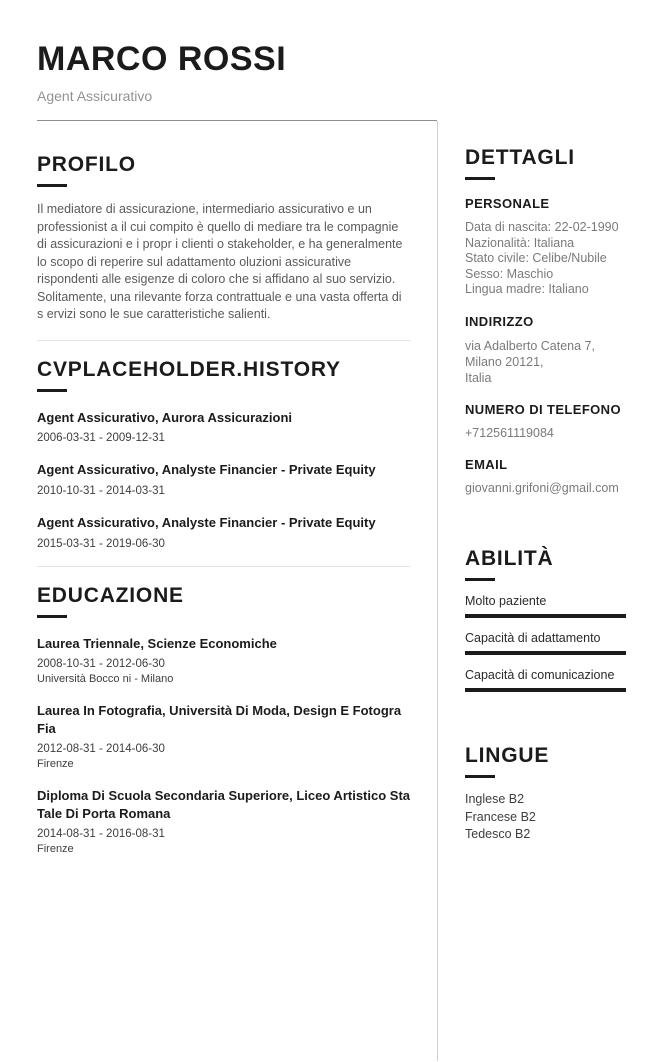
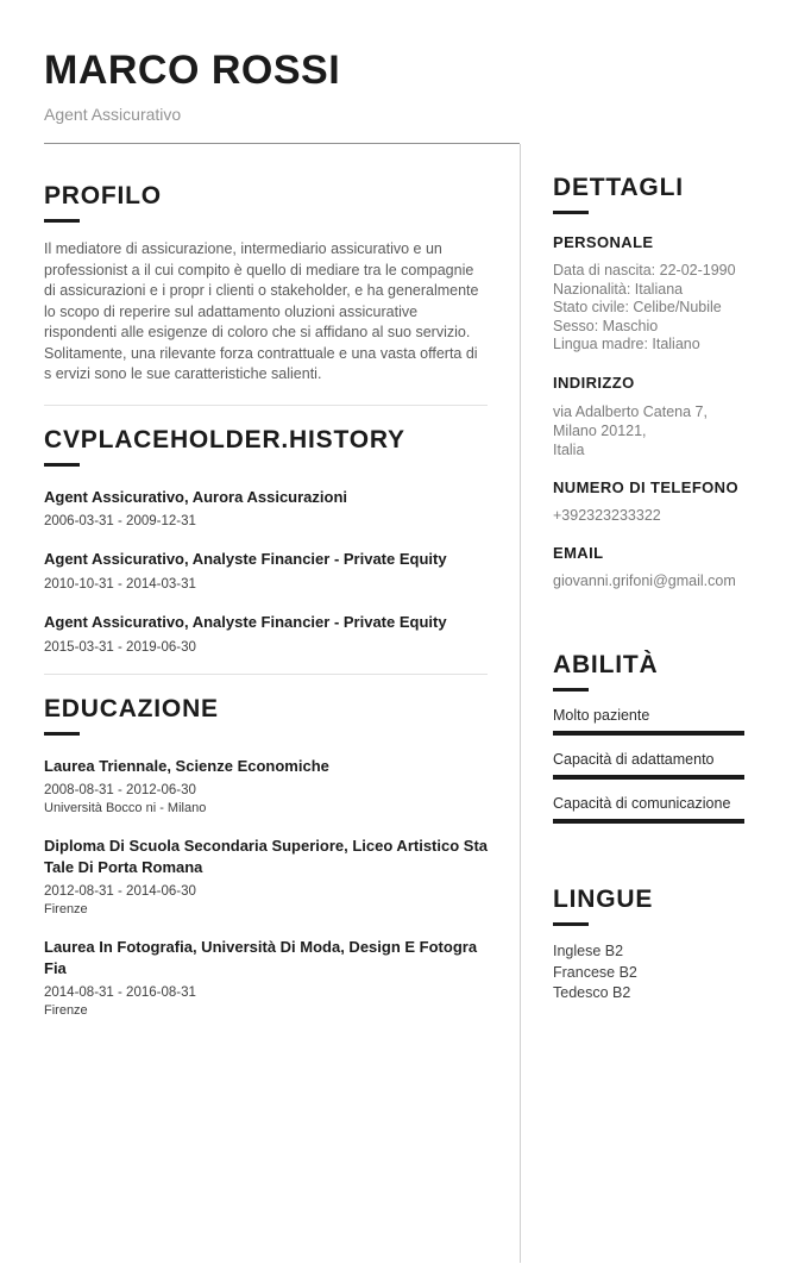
  MARCO ROSSI
  Agent Assicurativo
  PROFILO
  Il mediatore di assicurazione, intermediario assicurativo e un professionist a il cui compito è quello di mediare tra le compagnie di assicurazioni e i propr i clienti o stakeholder, e ha generalmente lo scopo di reperire sul adattamento oluzioni assicurative rispondenti alle esigenze di coloro che si affidano al suo servizio. Solitamente, una rilevante forza contrattuale e una vasta offerta di s ervizi sono le sue caratteristiche salienti.
  CVPLACEHOLDER.HISTORY
  Agent Assicurativo, Aurora Assicurazioni
  2006-03-31 - 2009-12-31
  Agent Assicurativo, Analyste Financier - Private Equity
  2010-10-31 - 2014-03-31
  Agent Assicurativo, Analyste Financier - Private Equity
  2015-03-31 - 2019-06-30
  EDUCAZIONE
  Laurea Triennale, Scienze Economiche
- 2008-10-31 - 2012-06-30
+ 2008-08-31 - 2012-06-30
  Università Bocco ni - Milano
- Laurea In Fotografia, Università Di Moda, Design E Fotogra Fia
+ Diploma Di Scuola Secondaria Superiore, Liceo Artistico Sta Tale Di Porta Romana
  2012-08-31 - 2014-06-30
  Firenze
- Diploma Di Scuola Secondaria Superiore, Liceo Artistico Sta Tale Di Porta Romana
+ Laurea In Fotografia, Università Di Moda, Design E Fotogra Fia
  2014-08-31 - 2016-08-31
  Firenze
  DETTAGLI
  PERSONALE
  Data di nascita: 22-02-1990
  Nazionalità: Italiana
  Stato civile: Celibe/Nubile
  Sesso: Maschio
  Lingua madre: Italiano
  INDIRIZZO
  via Adalberto Catena 7,
  Milano 20121,
  Italia
  NUMERO DI TELEFONO
- +712561119084
+ +392323233322
  EMAIL
  giovanni.grifoni@gmail.com
  ABILITÀ
  Molto paziente
  Capacità di adattamento
  Capacità di comunicazione
  LINGUE
  Inglese B2
  Francese B2
  Tedesco B2
